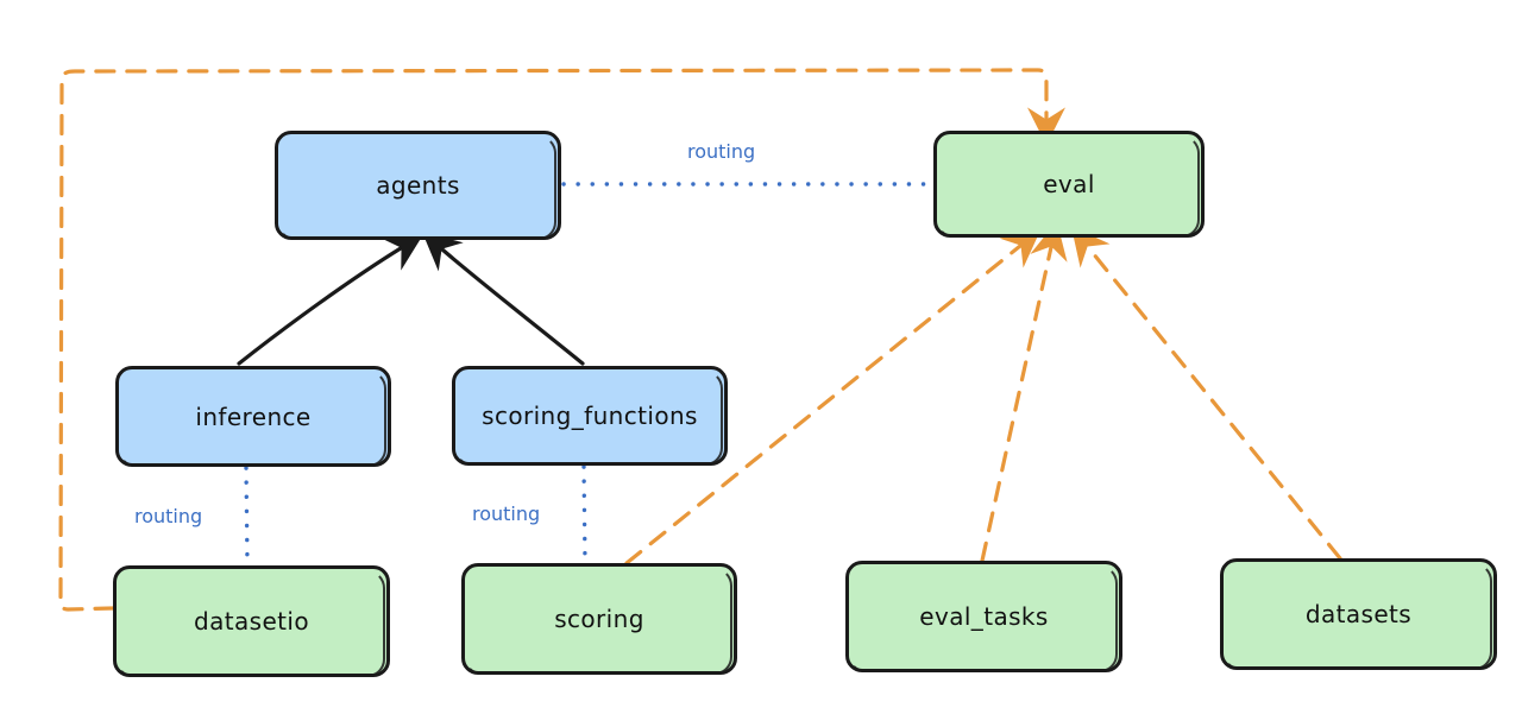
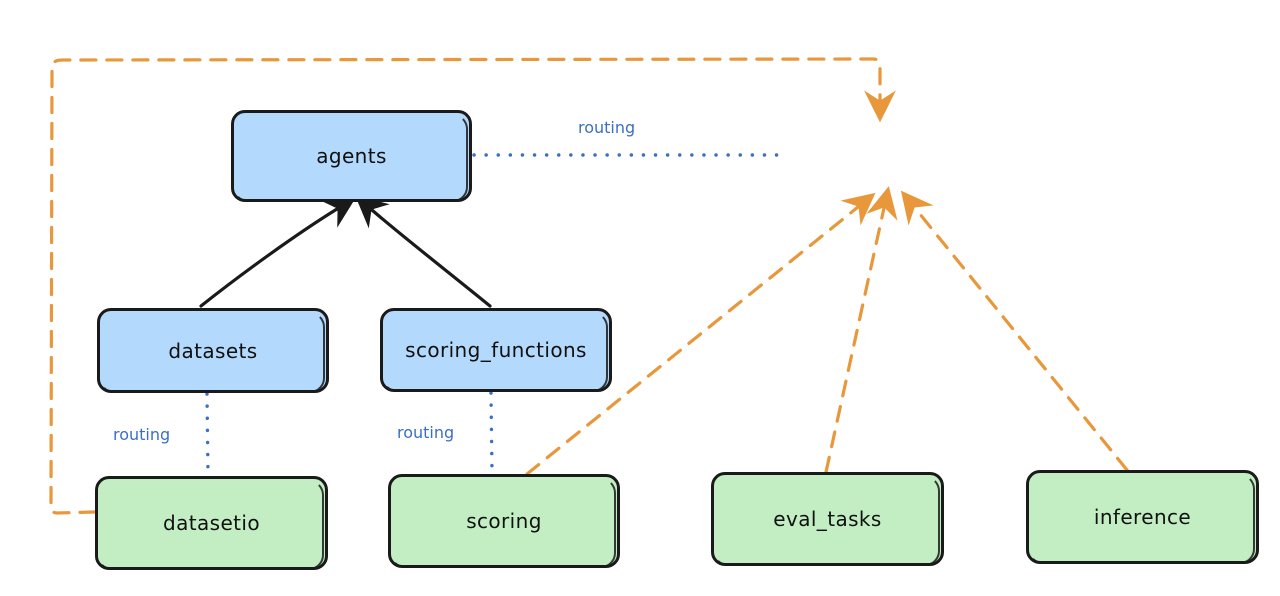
  routing
  routing
  routing
  agents
- eval
- inference
+ datasets
  scoring_functions
  datasetio
  scoring
  eval_tasks
- datasets
+ inference
